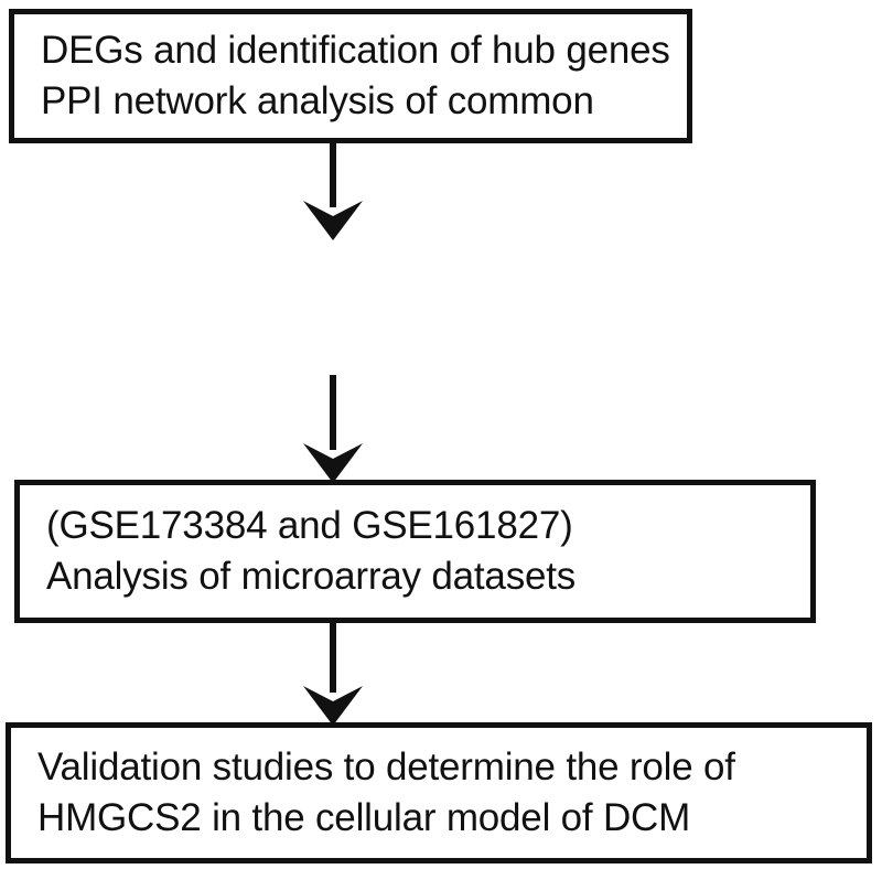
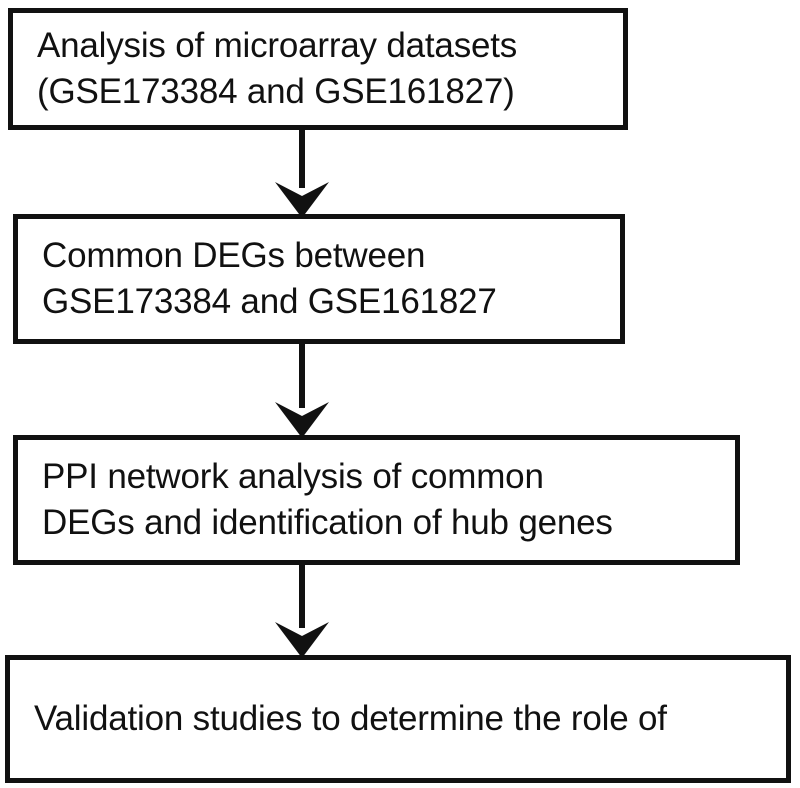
- DEGs and identification of hub genes
+ Analysis of microarray datasets
- PPI network analysis of common
+ (GSE173384 and GSE161827)
+ Common DEGs between
+ GSE173384 and GSE161827
- (GSE173384 and GSE161827)
+ PPI network analysis of common
- Analysis of microarray datasets
+ DEGs and identification of hub genes
  Validation studies to determine the role of
- HMGCS2 in the cellular model of DCM
